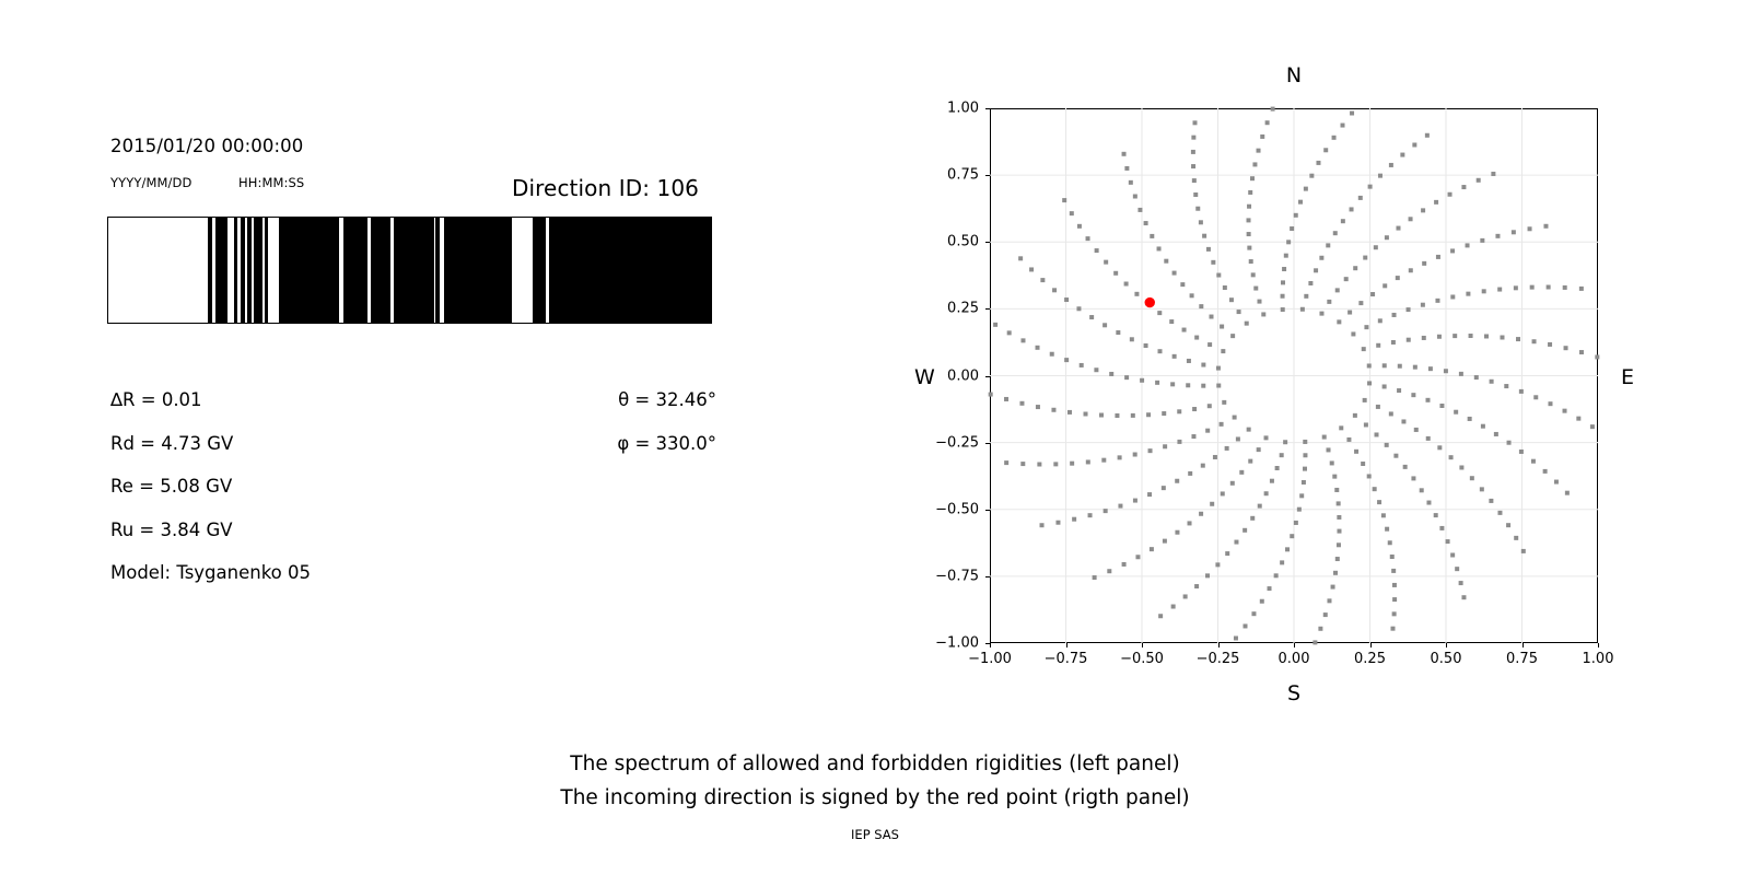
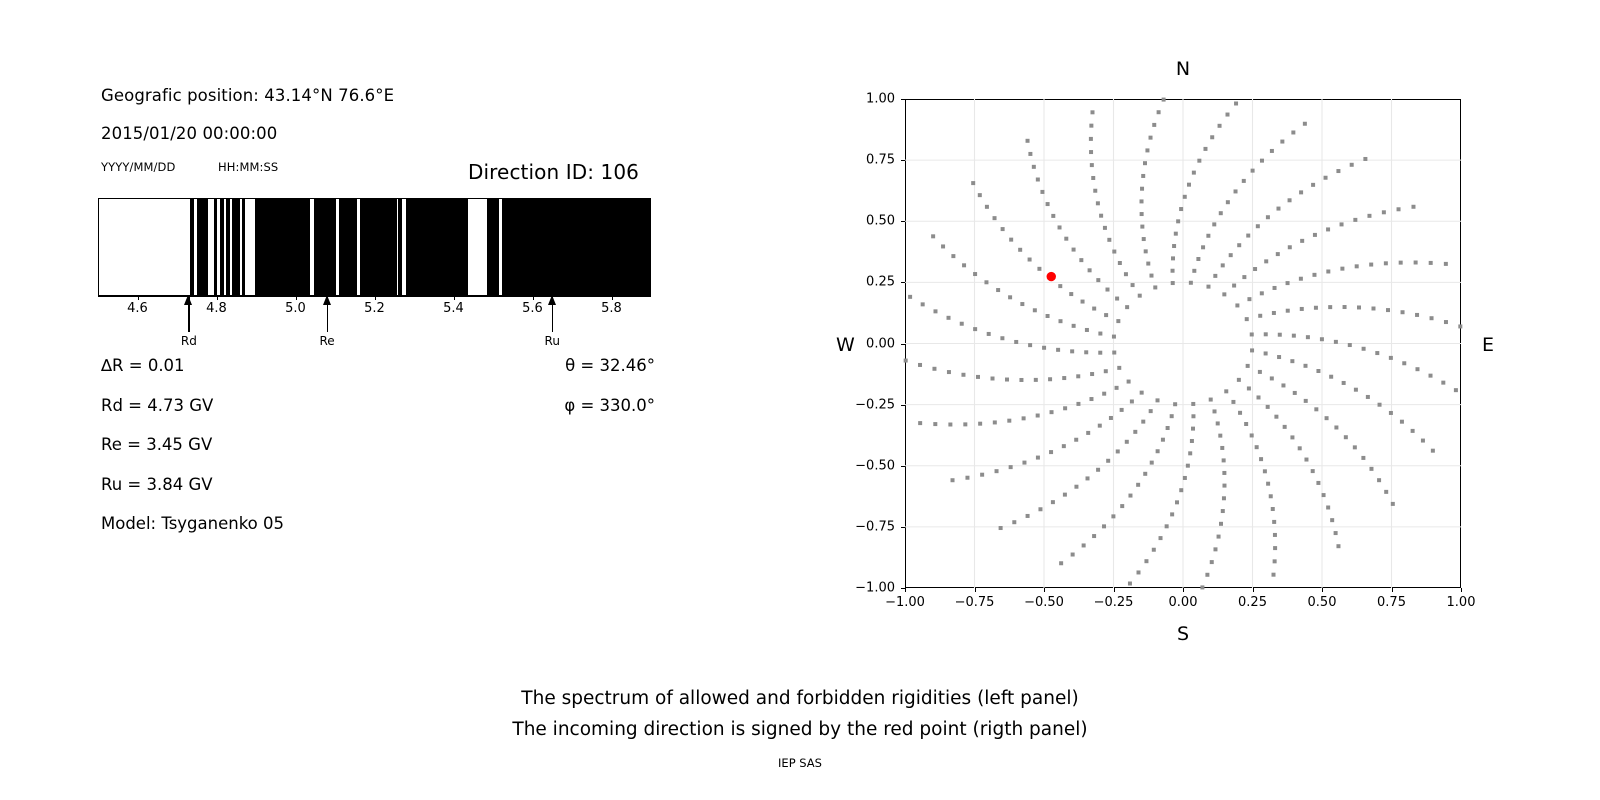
+ Geografic position: 43.14°N 76.6°E
  2015/01/20 00:00:00
  YYYY/MM/DD
  HH:MM:SS
  Direction ID: 106
+ 4.6
+ 4.8
+ 5.0
+ 5.2
+ 5.4
+ 5.6
+ 5.8
+ Rd
+ Re
+ Ru
  N
  S
  W
  E
  The spectrum of allowed and forbidden rigidities (left panel)
  The incoming direction is signed by the red point (rigth panel)
  IEP SAS
  ∆R = 0.01
  Rd = 4.73 GV
- Re = 5.08 GV
+ Re = 3.45 GV
  Ru = 3.84 GV
  Model: Tsyganenko 05
  θ = 32.46°
  φ = 330.0°
  −1.00
  −0.75
  −0.50
  −0.25
  0.00
  0.25
  0.50
  0.75
  1.00
  −1.00
  −0.75
  −0.50
  −0.25
  0.00
  0.25
  0.50
  0.75
  1.00
